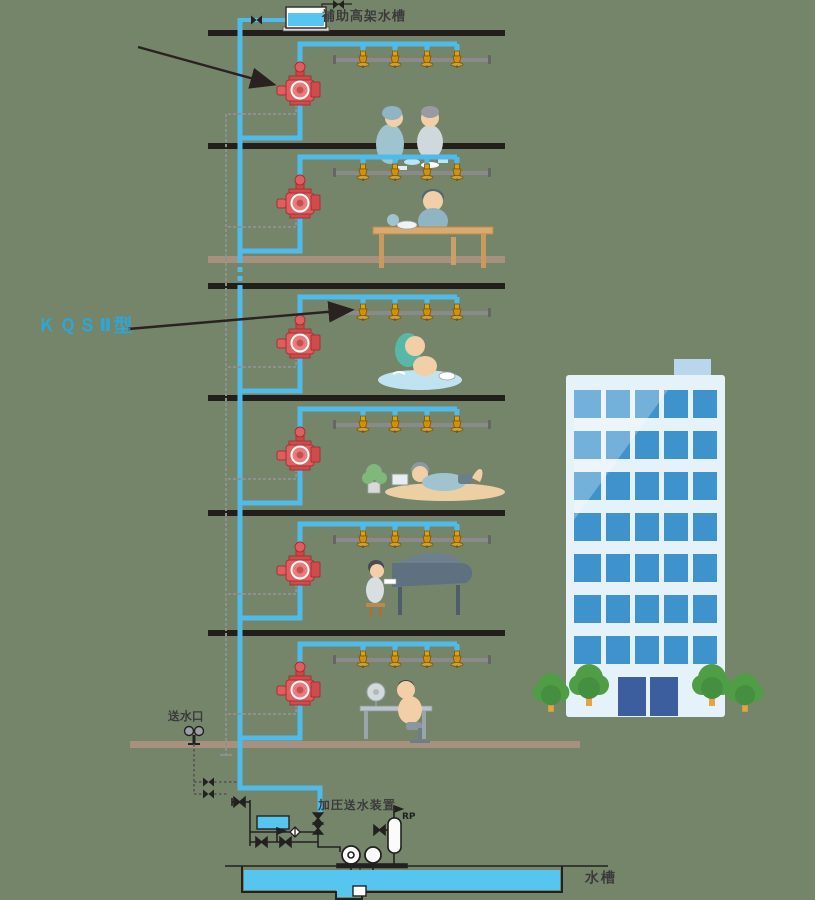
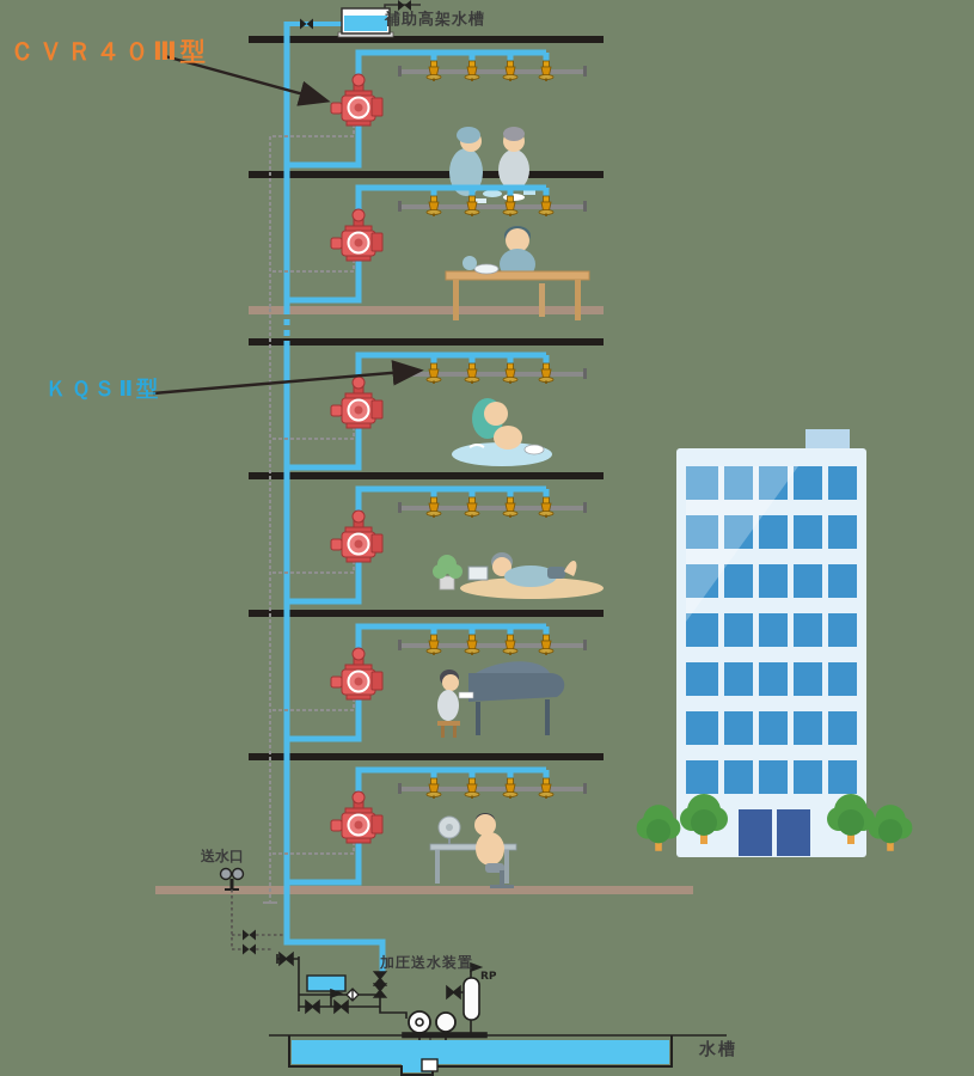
+ ＣＶＲ４０Ⅲ型
  ＫＱＳⅡ型
  補助高架水槽
  送水口
  加圧送水装置
  水槽
  RP
